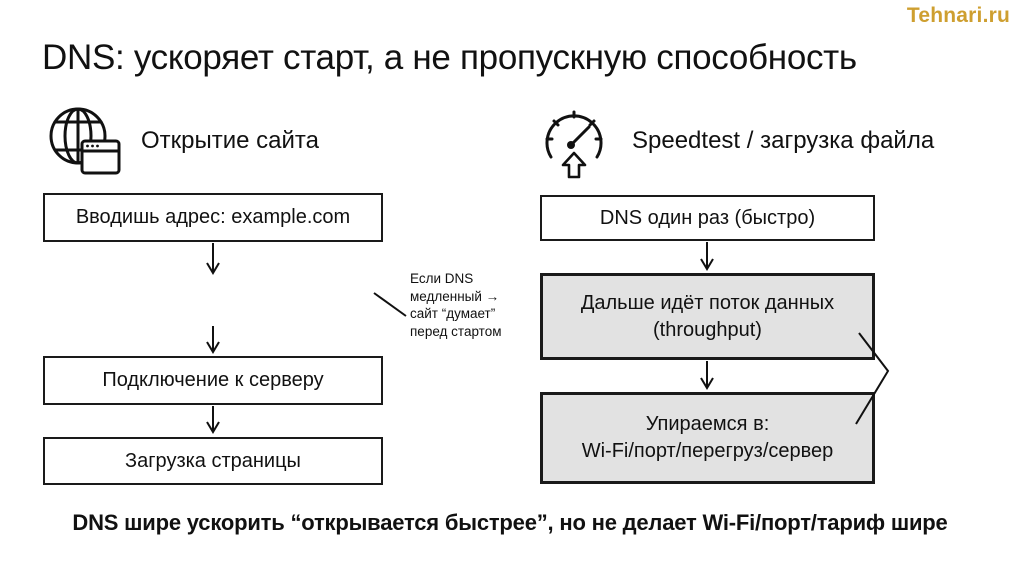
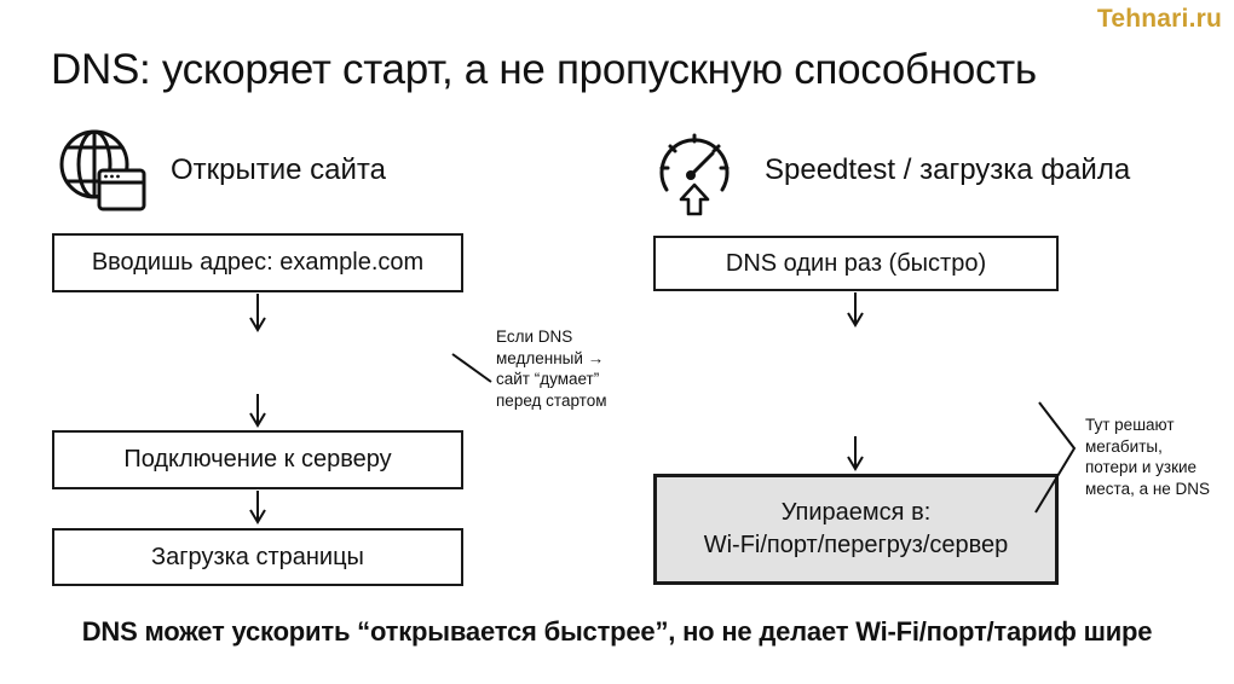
  Tehnari.ru
  DNS: ускоряет старт, а не пропускную способность
  Открытие сайта
  Speedtest / загрузка файла
  Вводишь адрес: example.com
  Подключение к серверу
  Загрузка страницы
  DNS один раз (быстро)
- Дальше идёт поток данных
- (throughput)
  Упираемся в:
  Wi-Fi/порт/перегруз/сервер
  Если DNS
  медленный →
  сайт “думает”
  перед стартом
+ Тут решают
+ мегабиты,
+ потери и узкие
+ места, а не DNS
- DNS шире ускорить “открывается быстрее”, но не делает Wi-Fi/порт/тариф шире
+ DNS может ускорить “открывается быстрее”, но не делает Wi-Fi/порт/тариф шире
